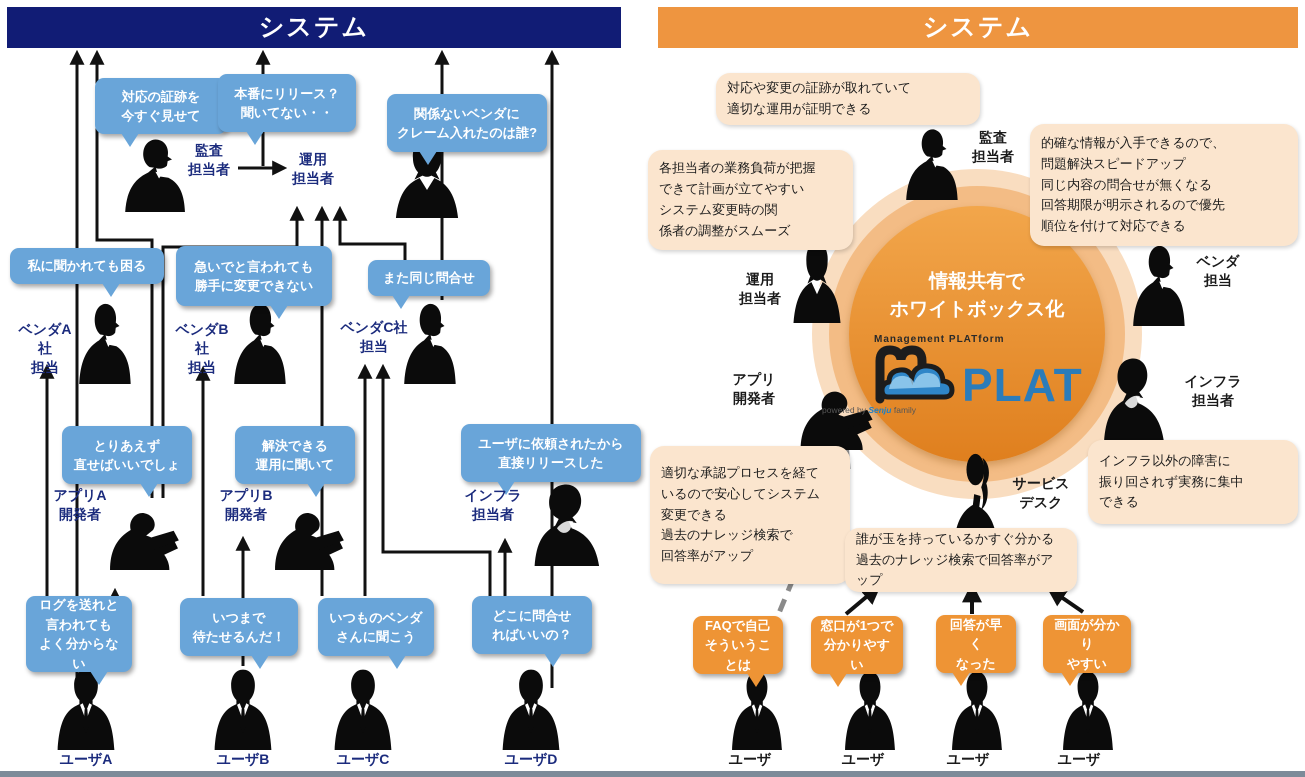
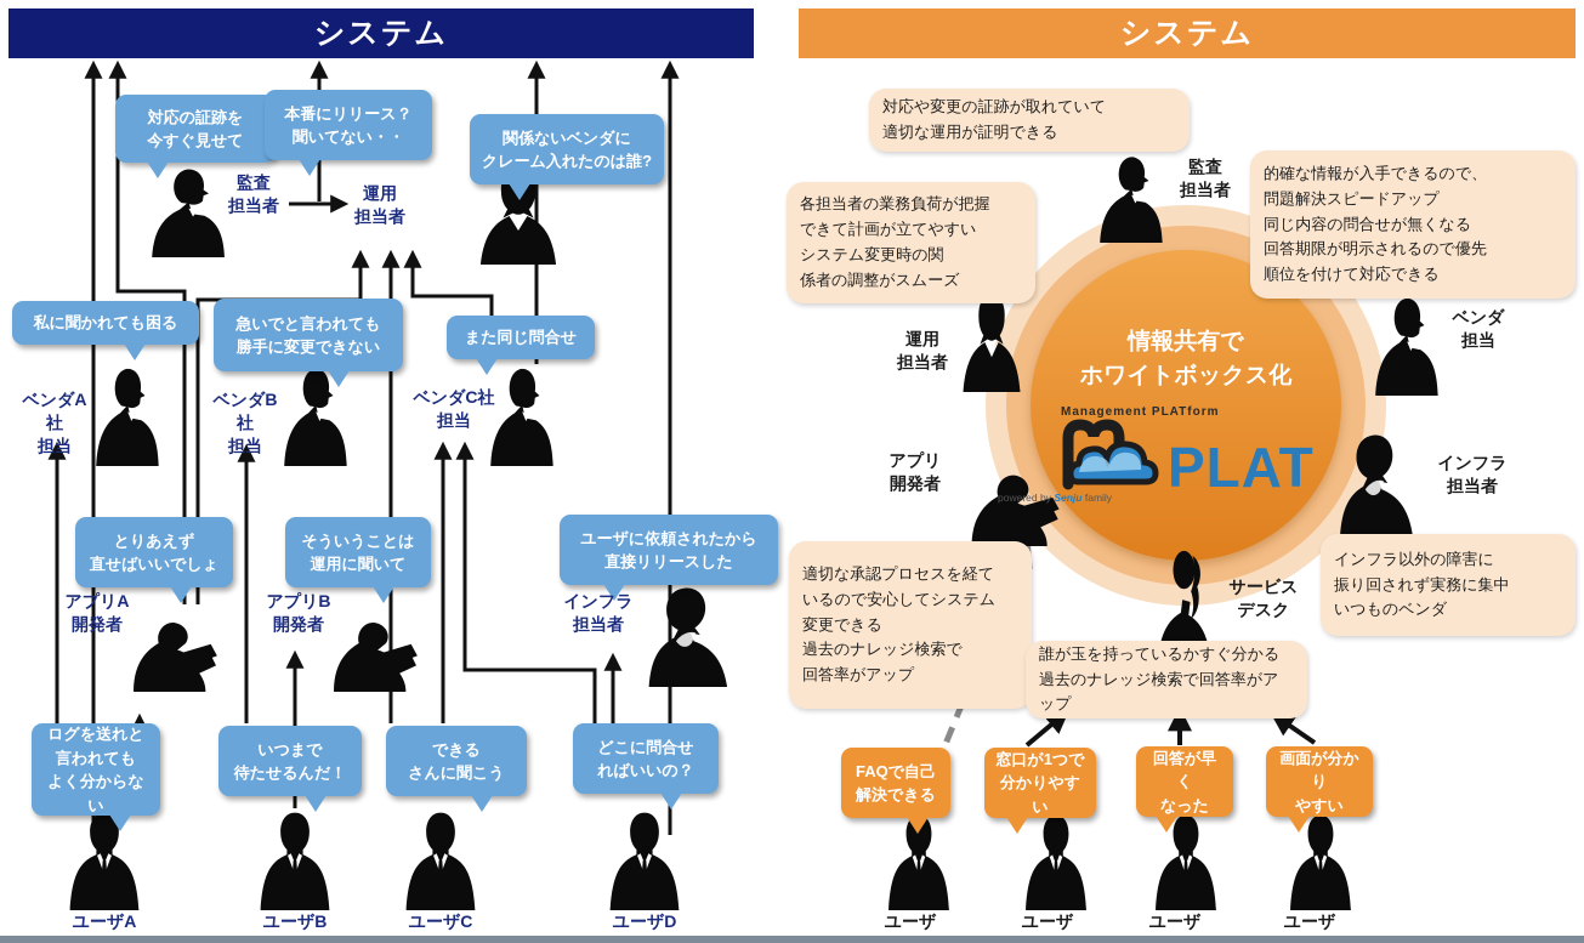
  システム
  システム
  情報共有で
  ホワイトボックス化
  Management PLATform
  PLAT
  powered by Senju family
  対応の証跡を
  今すぐ見せて
  本番にリリース？
  聞いてない・・
  関係ないベンダに
  クレーム入れたのは誰?
  私に聞かれても困る
  急いでと言われても
  勝手に変更できない
  また同じ問合せ
  とりあえず
  直せばいいでしょ
- 解決できる
+ そういうことは
  運用に聞いて
  ユーザに依頼されたから
  直接リリースした
  ログを送れと
  言われても
  よく分からない
  いつまで
  待たせるんだ！
- いつものベンダ
+ できる
  さんに聞こう
  どこに問合せ
  ればいいの？
  対応や変更の証跡が取れていて
  適切な運用が証明できる
  的確な情報が入手できるので、
  問題解決スピードアップ
  同じ内容の問合せが無くなる
  回答期限が明示されるので優先
  順位を付けて対応できる
  各担当者の業務負荷が把握
  できて計画が立てやすい
  システム変更時の関
  係者の調整がスムーズ
  適切な承認プロセスを経て
  いるので安心してシステム
  変更できる
  過去のナレッジ検索で
  回答率がアップ
  インフラ以外の障害に
  振り回されず実務に集中
- できる
+ いつものベンダ
  誰が玉を持っているかすぐ分かる
  過去のナレッジ検索で回答率がアップ
  FAQで自己
- そういうことは
+ 解決できる
  窓口が1つで
  分かりやすい
  回答が早く
  なった
  画面が分かり
  やすい
  監査
  担当者
  運用
  担当者
  ベンダA社
  担当
  ベンダB社
  担当
  ベンダC社
  担当
  アプリA
  開発者
  アプリB
  開発者
  インフラ
  担当者
  ユーザA
  ユーザB
  ユーザC
  ユーザD
  監査
  担当者
  ベンダ
  担当
  運用
  担当者
  アプリ
  開発者
  インフラ
  担当者
  サービス
  デスク
  ユーザ
  ユーザ
  ユーザ
  ユーザ
